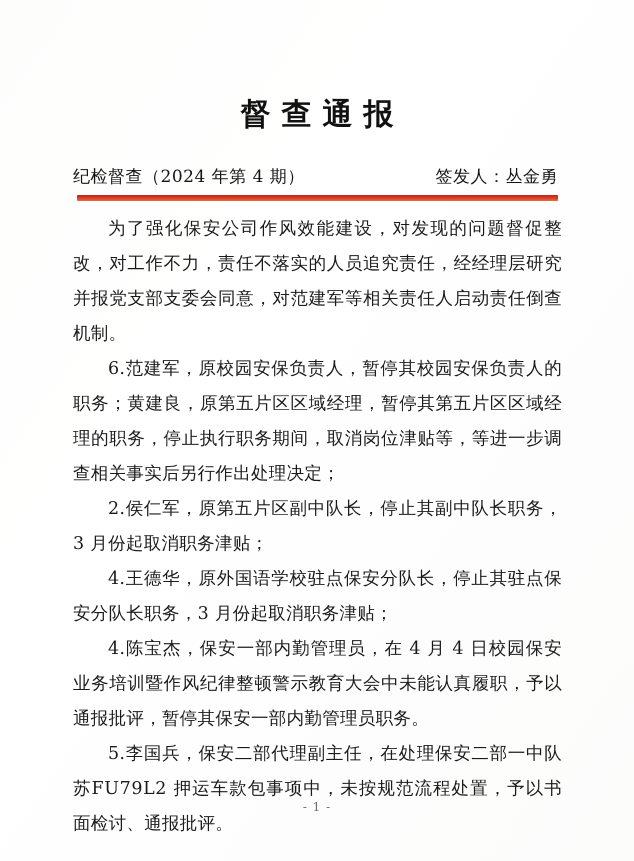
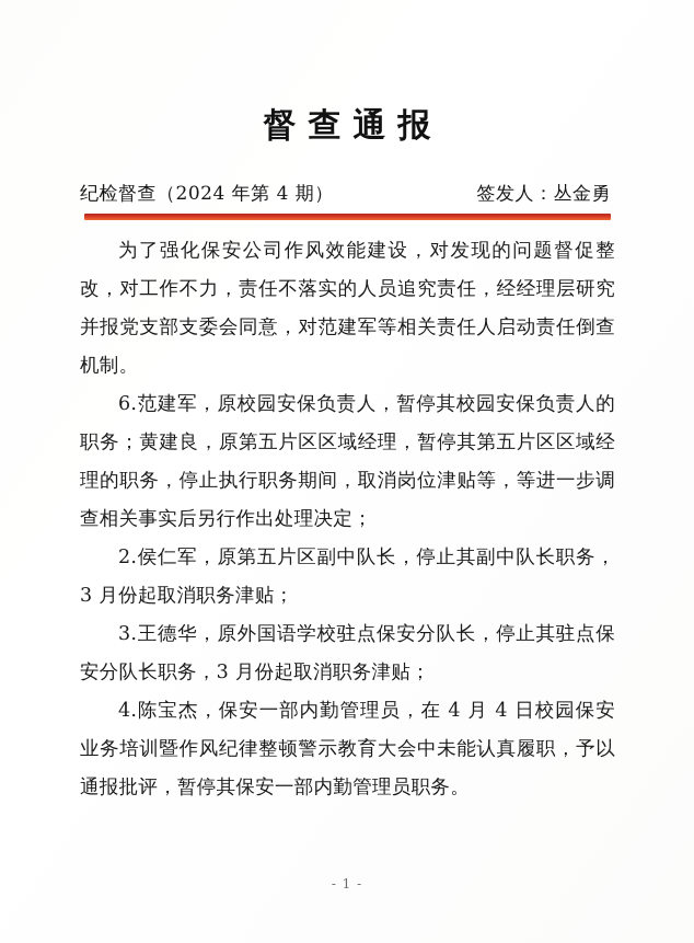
  督查通报
  纪检督查（2024 年第 4 期）
  签发人：丛金勇
  为了强化保安公司作风效能建设，对发现的问题督促整改，对工作不力，责任不落实的人员追究责任，经经理层研究并报党支部支委会同意，对范建军等相关责任人启动责任倒查机制。
  6.范建军，原校园安保负责人，暂停其校园安保负责人的职务；黄建良，原第五片区区域经理，暂停其第五片区区域经理的职务，停止执行职务期间，取消岗位津贴等，等进一步调查相关事实后另行作出处理决定；
  2.侯仁军，原第五片区副中队长，停止其副中队长职务，3 月份起取消职务津贴；
- 4.王德华，原外国语学校驻点保安分队长，停止其驻点保安分队长职务，3 月份起取消职务津贴；
+ 3.王德华，原外国语学校驻点保安分队长，停止其驻点保安分队长职务，3 月份起取消职务津贴；
  4.陈宝杰，保安一部内勤管理员，在 4 月 4 日校园保安业务培训暨作风纪律整顿警示教育大会中未能认真履职，予以通报批评，暂停其保安一部内勤管理员职务。
- 5.李国兵，保安二部代理副主任，在处理保安二部一中队苏FU79L2 押运车款包事项中，未按规范流程处置，予以书面检讨、通报批评。
  - 1 -
